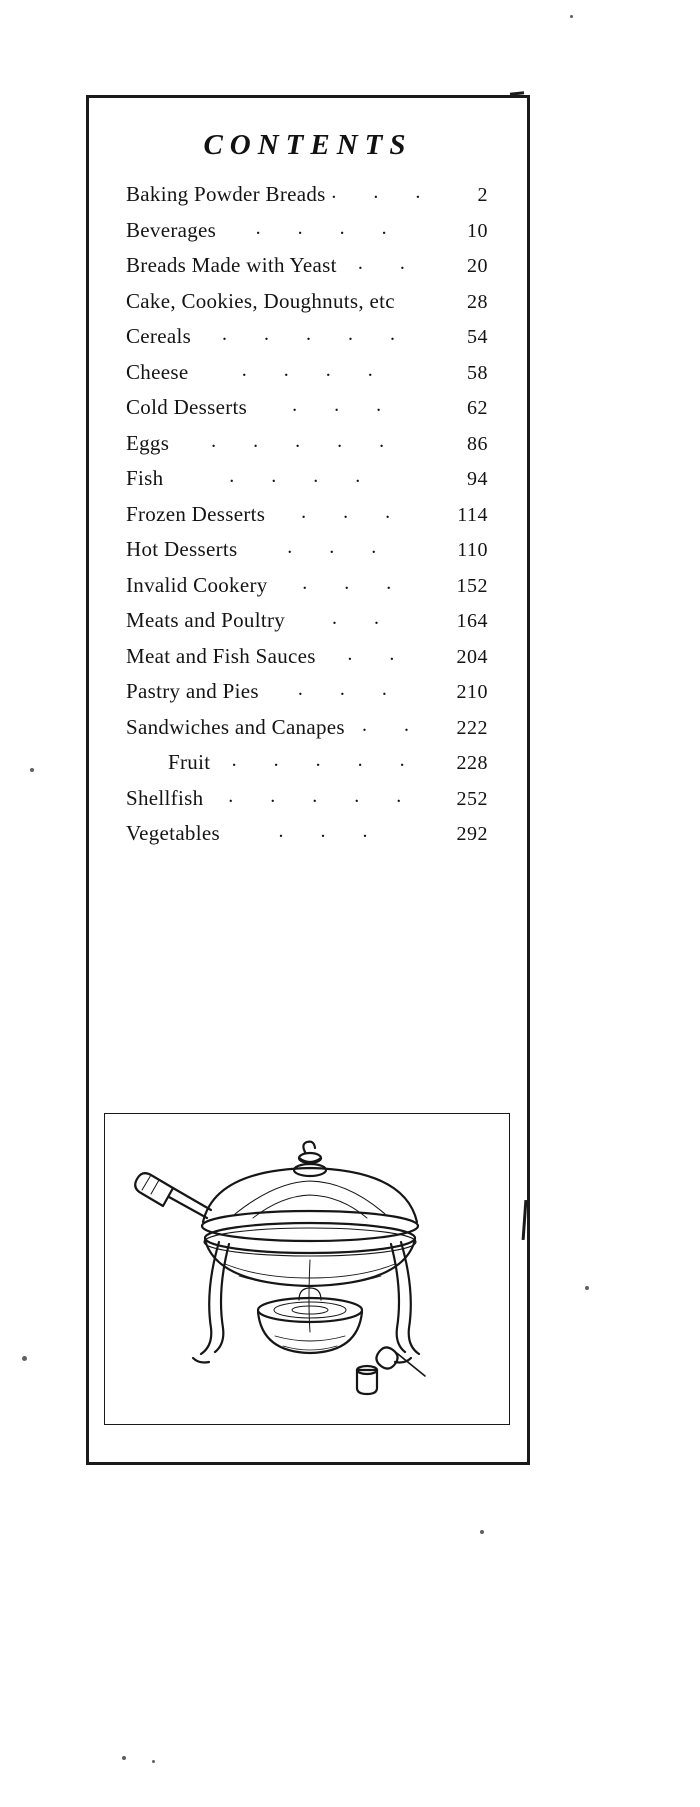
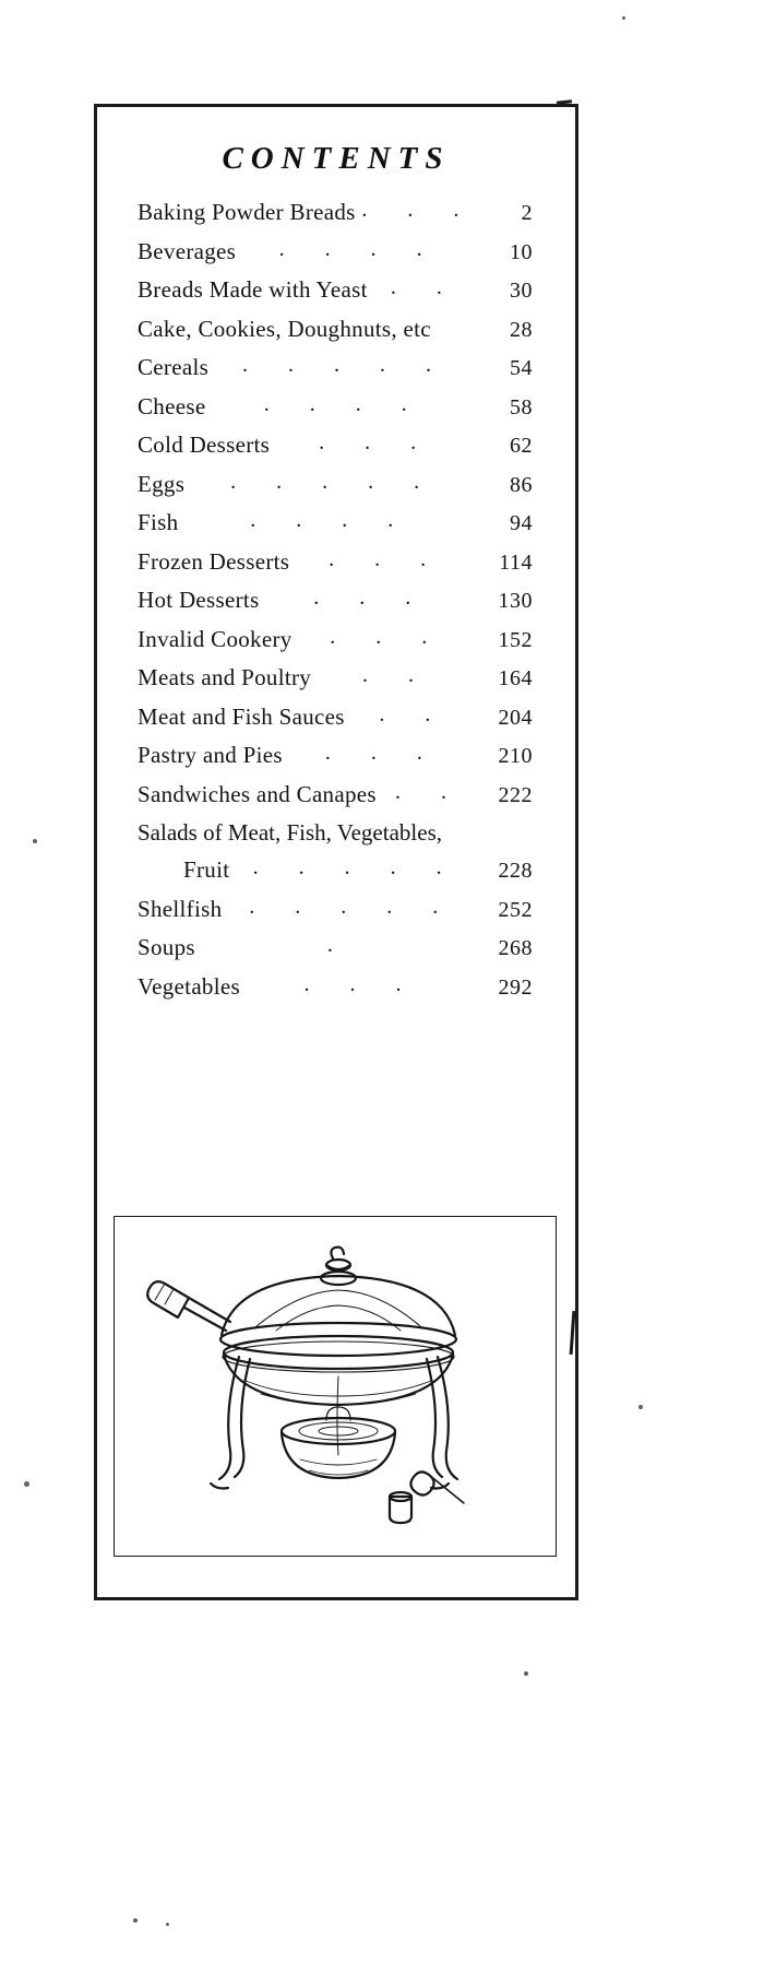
  CONTENTS
  Baking Powder Breads
  . . .
  2
  Beverages
  . . . .
  10
  Breads Made with Yeast
  . .
- 20
+ 30
  Cake, Cookies, Doughnuts, etc
  28
  Cereals
  . . . . .
  54
  Cheese
  . . . .
  58
  Cold Desserts
  . . .
  62
  Eggs
  . . . . .
  86
  Fish
  . . . .
  94
  Frozen Desserts
  . . .
  114
  Hot Desserts
  . . .
- 110
+ 130
  Invalid Cookery
  . . .
  152
  Meats and Poultry
  . .
  164
  Meat and Fish Sauces
  . .
  204
  Pastry and Pies
  . . .
  210
  Sandwiches and Canapes
  . .
  222
+ Salads of Meat, Fish, Vegetables,
  Fruit
  . . . . .
  228
  Shellfish
  . . . . .
  252
+ Soups
+ .
+ 268
  Vegetables
  . . .
  292
